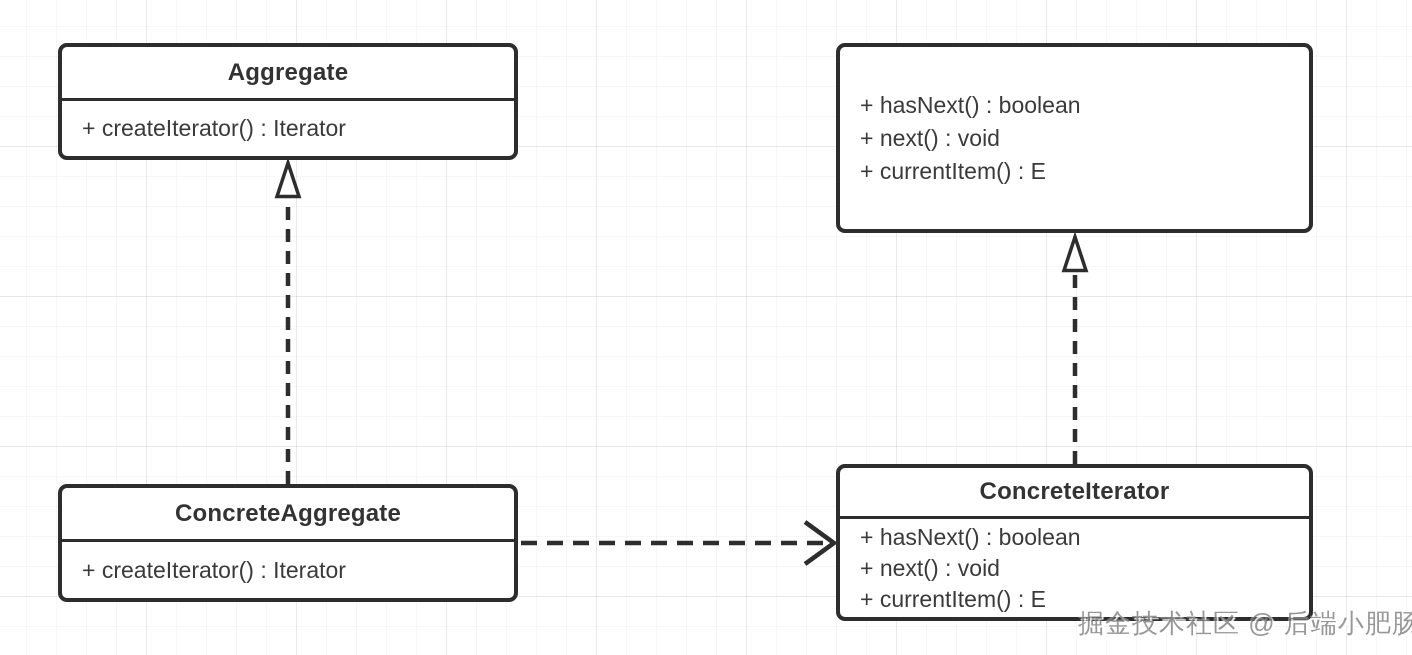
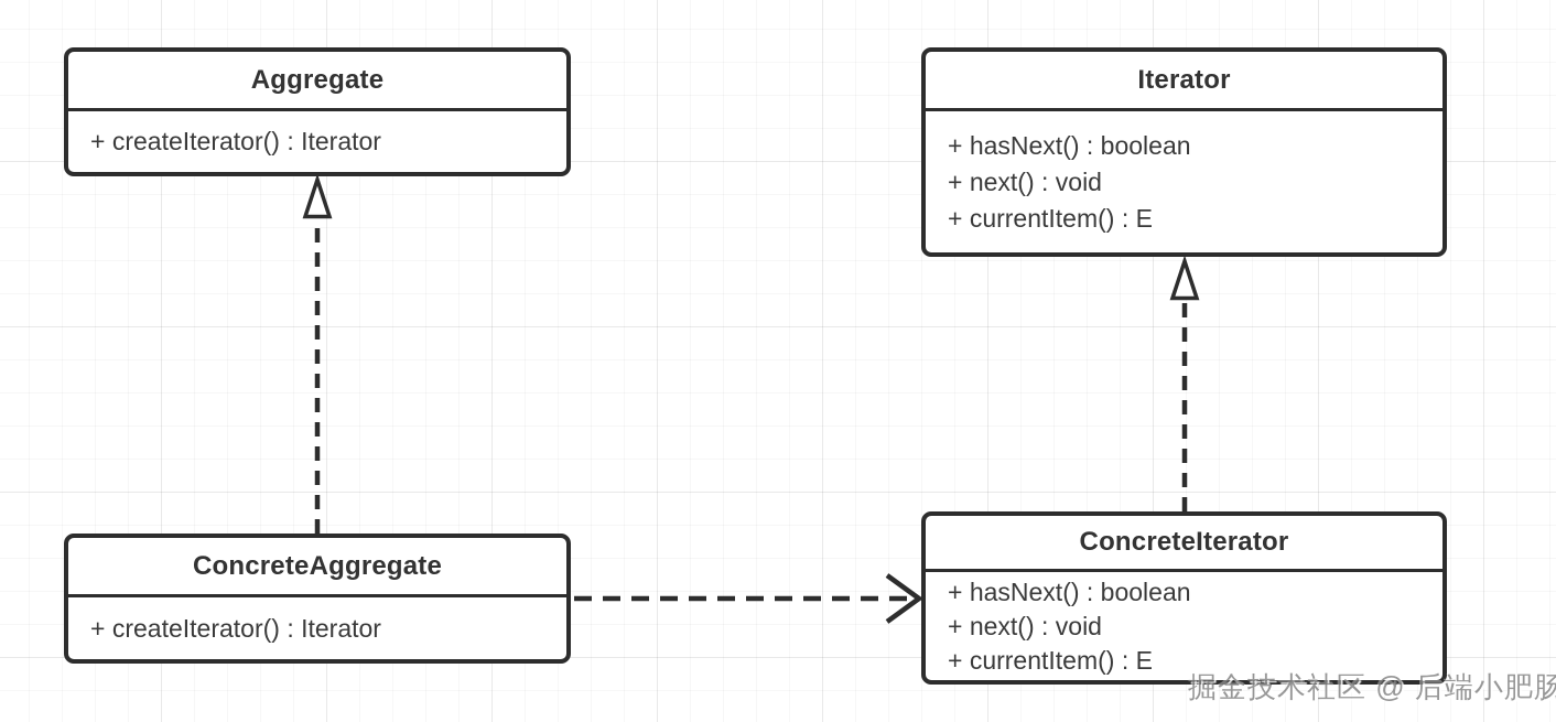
  Aggregate
  + createIterator() : Iterator
+ Iterator
  + hasNext() : boolean
  + next() : void
  + currentItem() : E
  ConcreteAggregate
  + createIterator() : Iterator
  ConcreteIterator
  + hasNext() : boolean
  + next() : void
  + currentItem() : E
  掘金技术社区 @ 后端小肥肠
